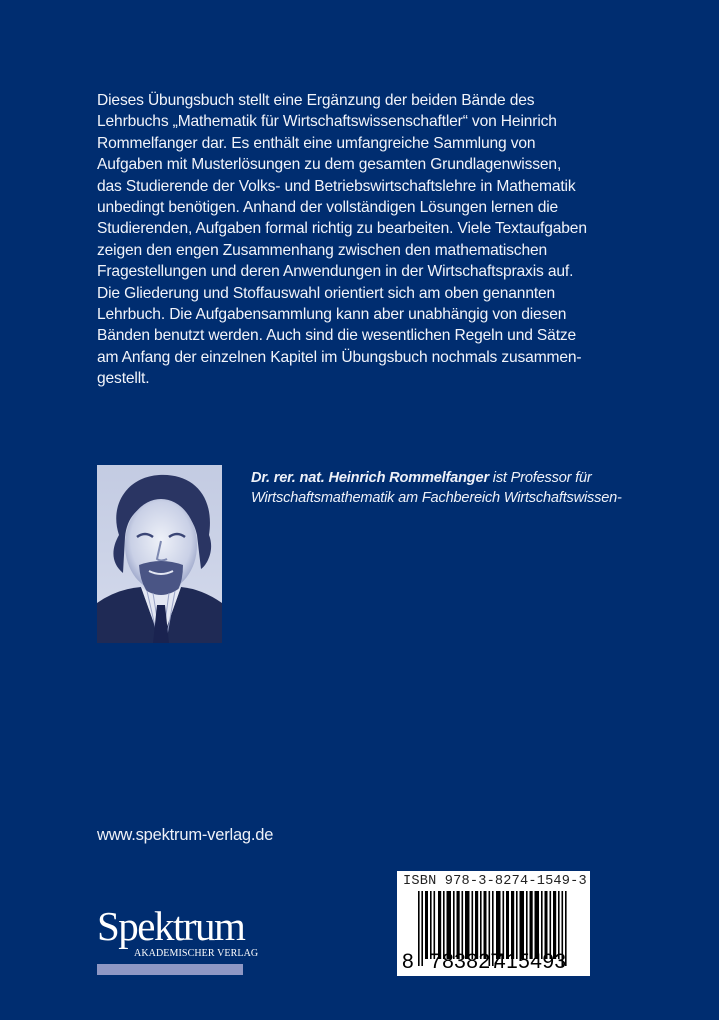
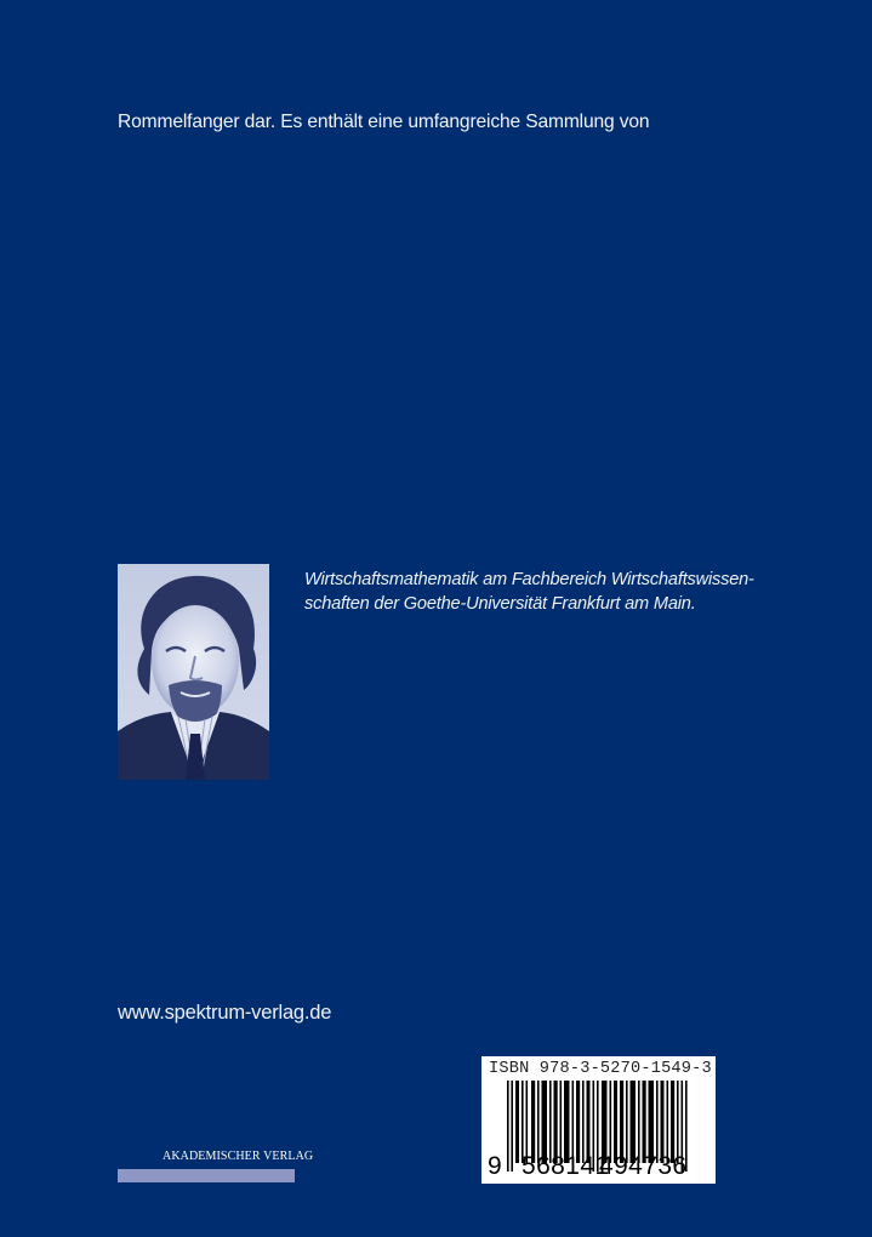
- Dieses Übungsbuch stellt eine Ergänzung der beiden Bände des
- Lehrbuchs „Mathematik für Wirtschaftswissenschaftler“ von Heinrich
  Rommelfanger dar. Es enthält eine umfangreiche Sammlung von
- Aufgaben mit Musterlösungen zu dem gesamten Grundlagenwissen,
- das Studierende der Volks- und Betriebswirtschaftslehre in Mathematik
- unbedingt benötigen. Anhand der vollständigen Lösungen lernen die
- Studierenden, Aufgaben formal richtig zu bearbeiten. Viele Textaufgaben
- zeigen den engen Zusammenhang zwischen den mathematischen
- Fragestellungen und deren Anwendungen in der Wirtschaftspraxis auf.
- Die Gliederung und Stoffauswahl orientiert sich am oben genannten
- Lehrbuch. Die Aufgabensammlung kann aber unabhängig von diesen
- Bänden benutzt werden. Auch sind die wesentlichen Regeln und Sätze
- am Anfang der einzelnen Kapitel im Übungsbuch nochmals zusammen-
- gestellt.
- Dr. rer. nat. Heinrich Rommelfanger ist Professor für
  Wirtschaftsmathematik am Fachbereich Wirtschaftswissen-
+ schaften der Goethe-Universität Frankfurt am Main.
  www.spektrum-verlag.de
- Spektrum
  AKADEMISCHER VERLAG
- ISBN 978-3-8274-1549-3
+ ISBN 978-3-5270-1549-3
- 8
+ 9
- 783827
+ 568141
- 415493
+ 494736
